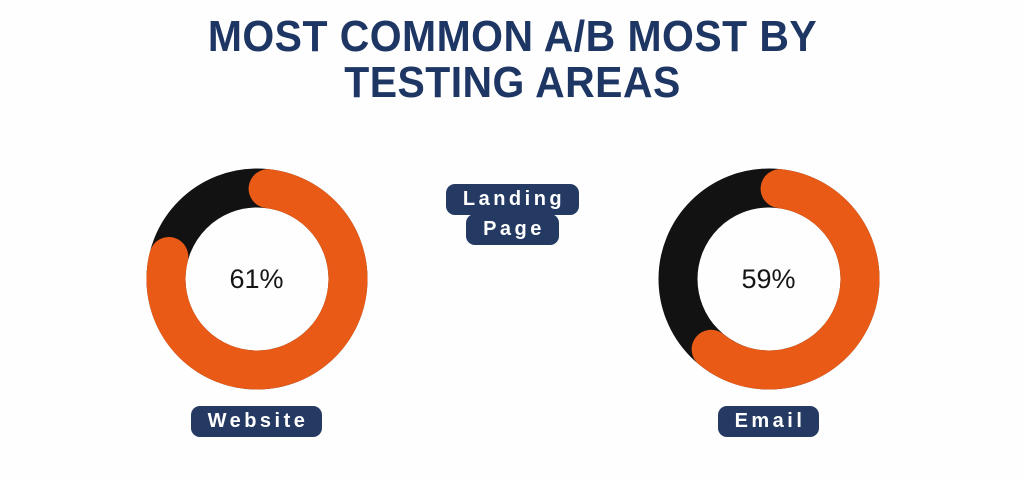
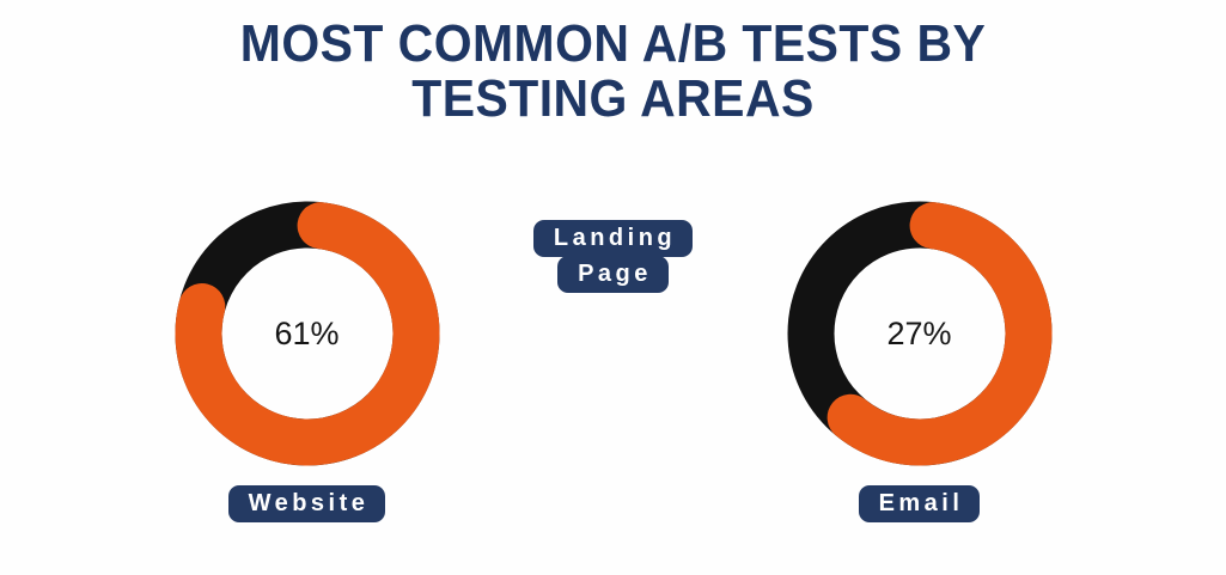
- MOST COMMON A/B MOST BY
+ MOST COMMON A/B TESTS BY
  TESTING AREAS
  61%
  Website
  Landing
  Page
- 59%
+ 27%
  Email
